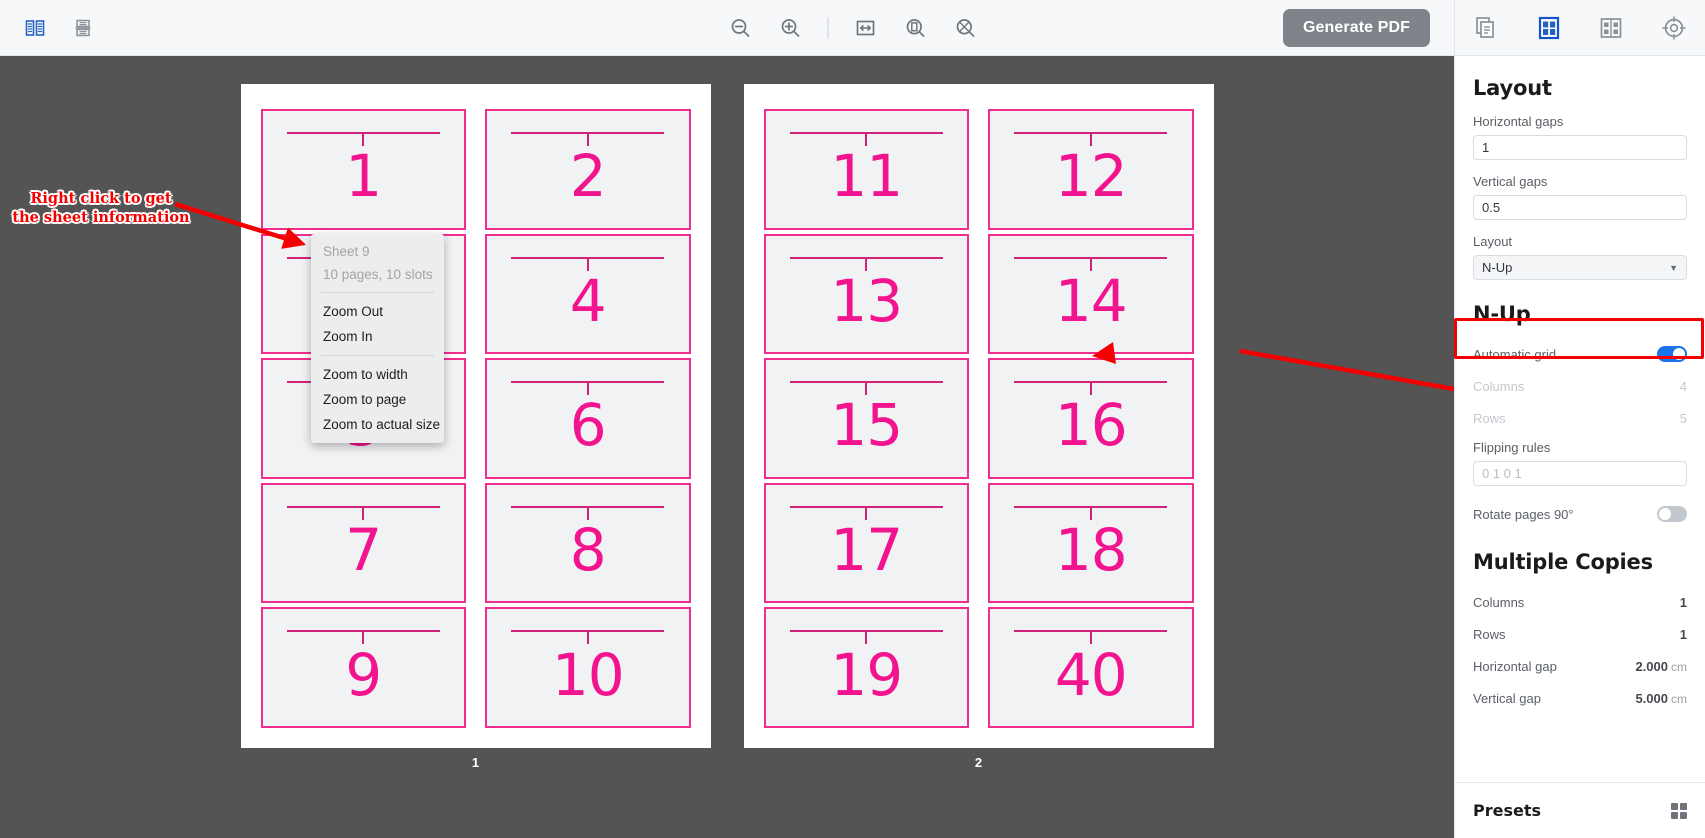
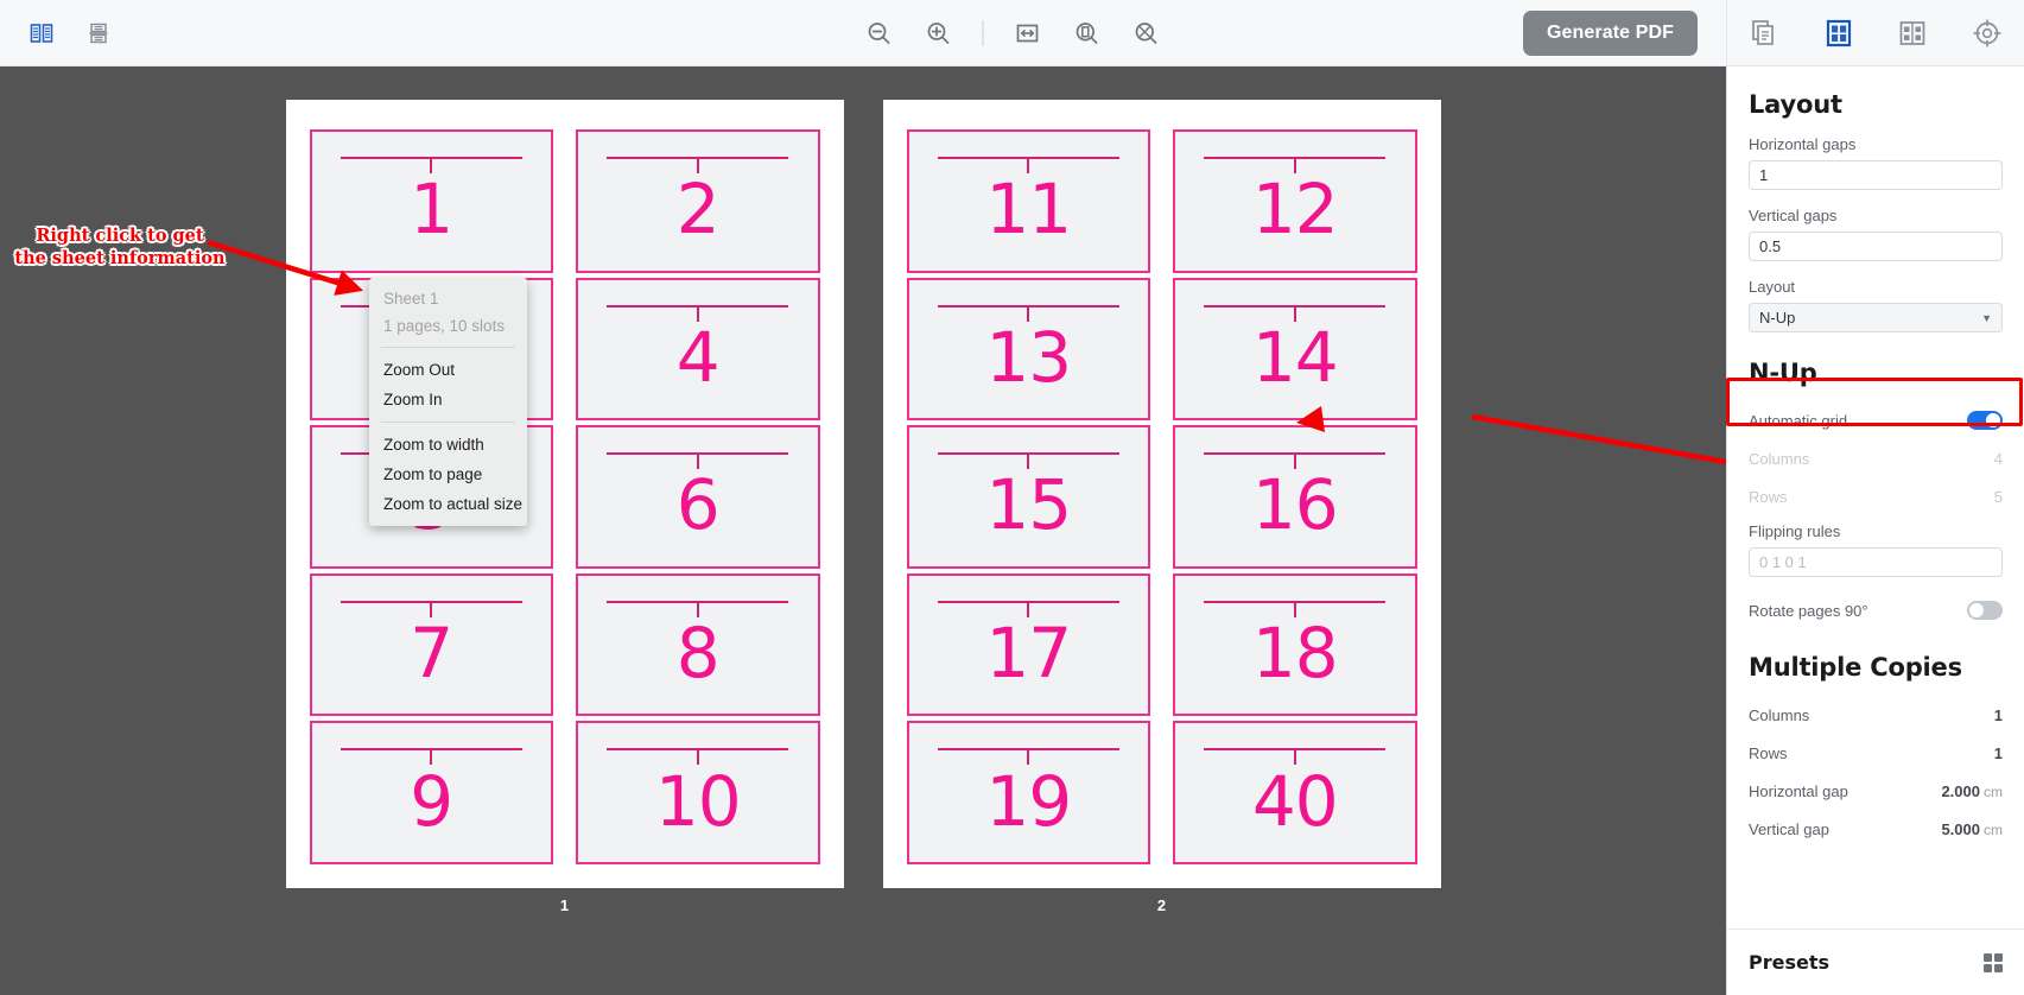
  Generate PDF
  1
  2
  4
  6
  7
  8
  9
  10
  1
  11
  12
  13
  14
  15
  16
  17
  18
  19
  40
  2
- Sheet 9
+ Sheet 1
- 10 pages, 10 slots
+ 1 pages, 10 slots
  Zoom Out
  Zoom In
  Zoom to width
  Zoom to page
  Zoom to actual size
  Right click to get
  the sheet information
  Layout
  Horizontal gaps
  1
  Vertical gaps
  0.5
  Layout
  N-Up
  ▼
  N-Up
  Automatic grid
  Columns
  4
  Rows
  5
  Flipping rules
  0 1 0 1
  Rotate pages 90°
  Multiple Copies
  Columns
  1
  Rows
  1
  Horizontal gap
  2.000 cm
  Vertical gap
  5.000 cm
  Presets
